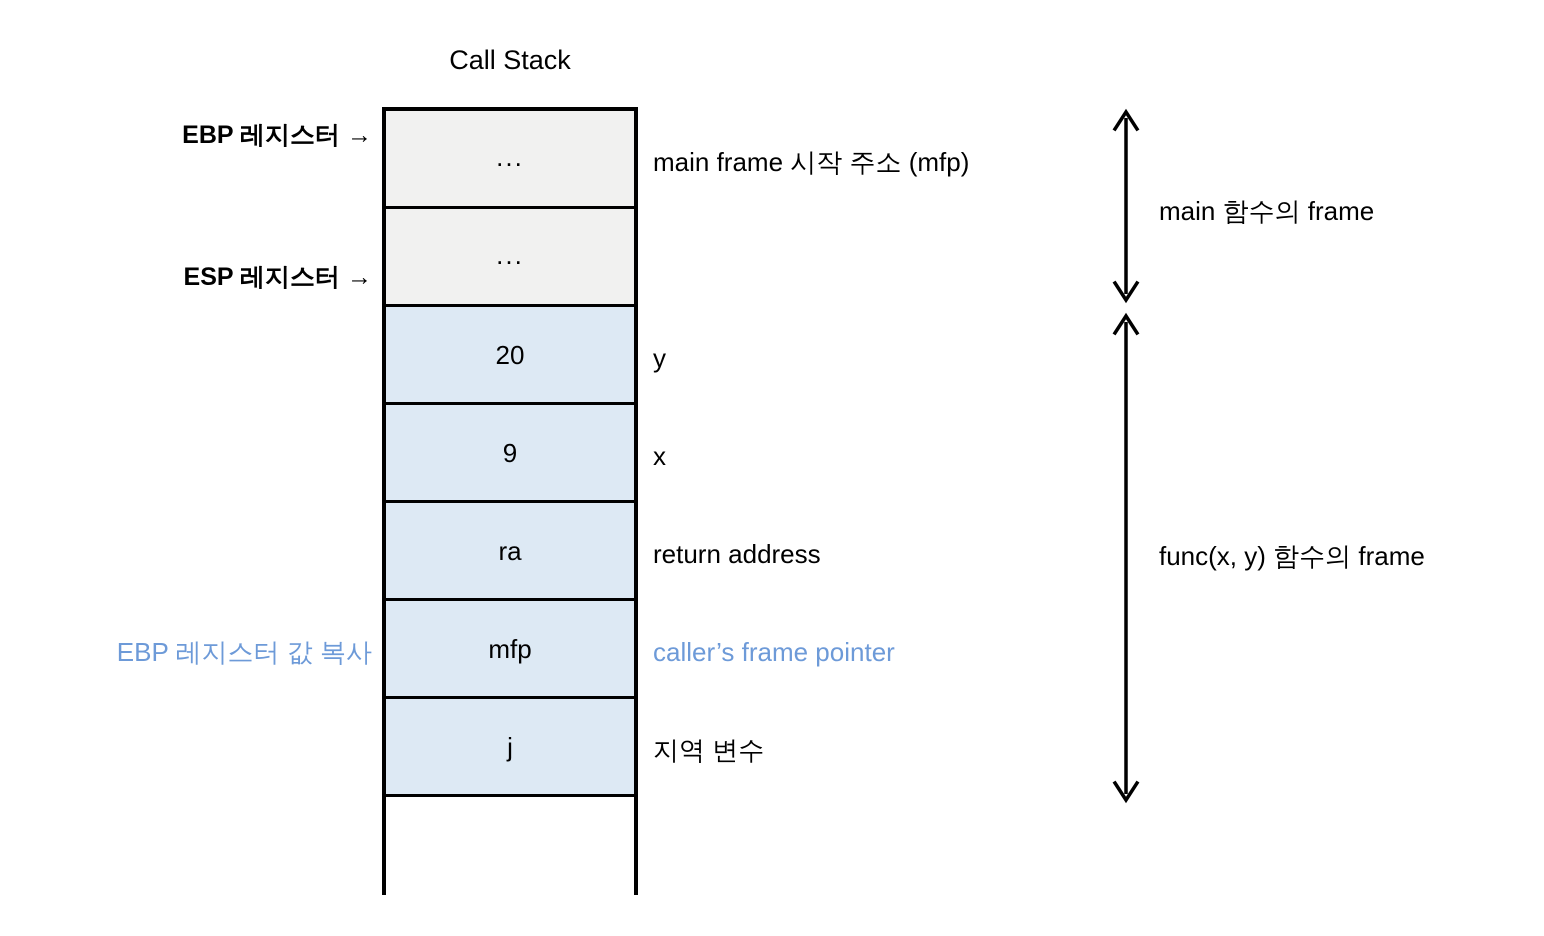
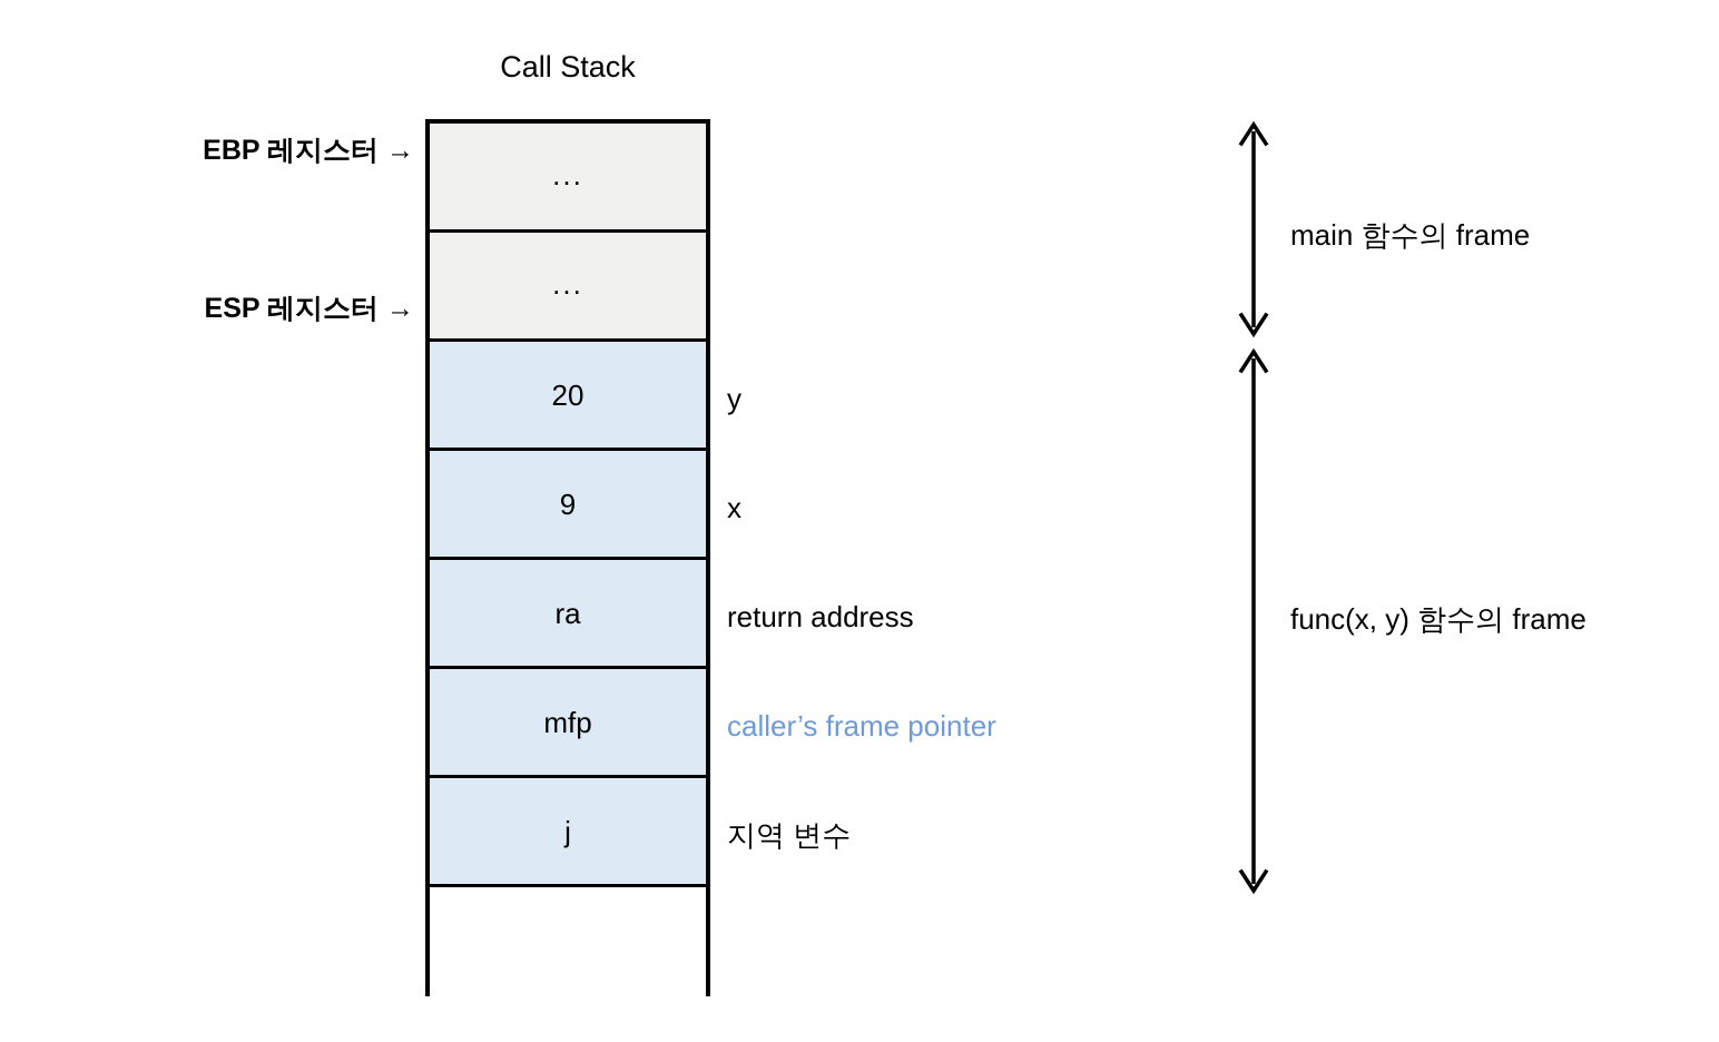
  Call Stack
  ...
  ...
  20
  9
  ra
  mfp
  j
  EBP 레지스터 →
  ESP 레지스터 →
- EBP 레지스터 값 복사
- main frame 시작 주소 (mfp)
  y
  x
  return address
  caller’s frame pointer
  지역 변수
  main 함수의 frame
  func(x, y) 함수의 frame
